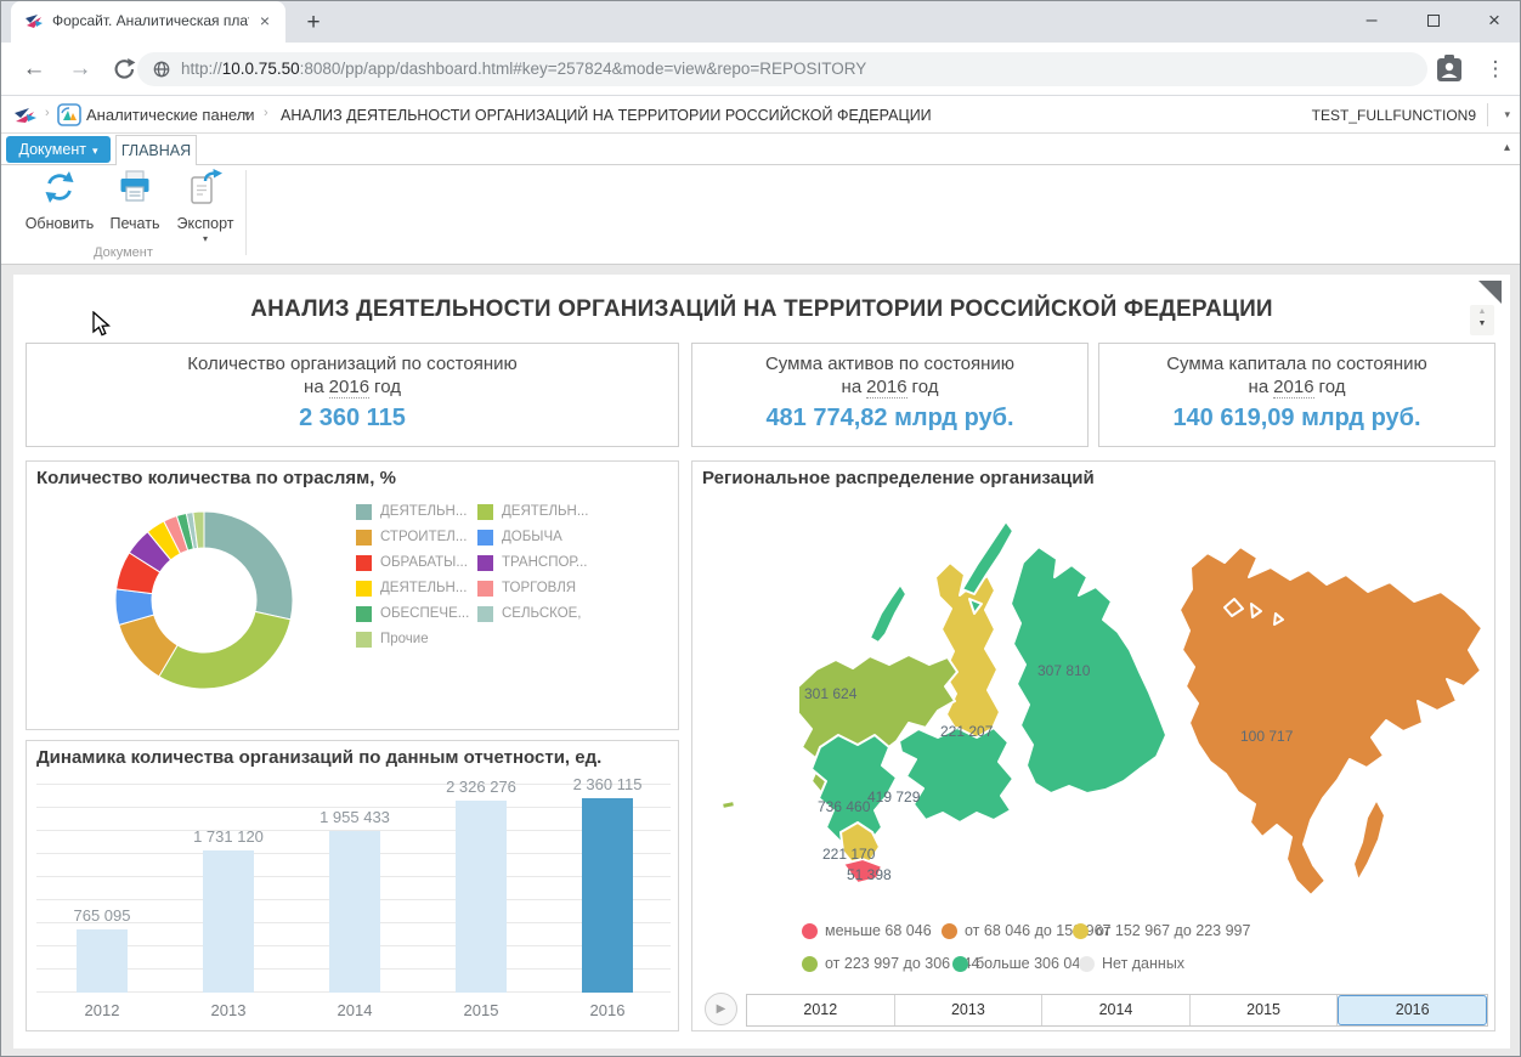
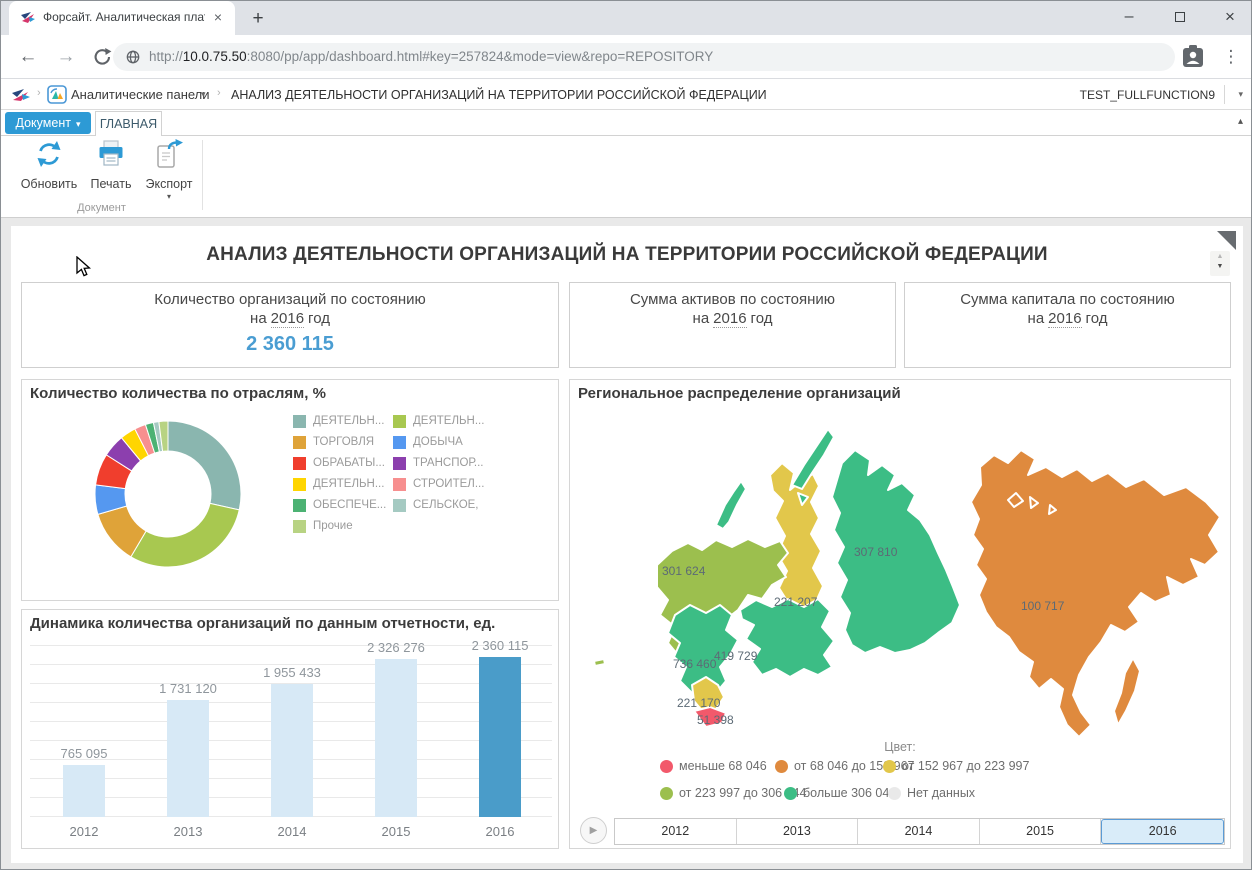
  Форсайт. Аналитическая пла
  ×
  +
  – ×
  ←
  →
  http://10.0.75.50:8080/pp/app/dashboard.html#key=257824&mode=view&repo=REPOSITORY
  ⋮
  ›
  Аналитические панели
  ▾
  ›
  АНАЛИЗ ДЕЯТЕЛЬНОСТИ ОРГАНИЗАЦИЙ НА ТЕРРИТОРИИ РОССИЙСКОЙ ФЕДЕРАЦИИ
  TEST_FULLFUNCTION9
  ▾
  Документ ▾
  ГЛАВНАЯ
  ▴
  Обновить
  Печать
  Экспорт
  ▾
  Документ
  АНАЛИЗ ДЕЯТЕЛЬНОСТИ ОРГАНИЗАЦИЙ НА ТЕРРИТОРИИ РОССИЙСКОЙ ФЕДЕРАЦИИ
  Количество организаций по состоянию
  на 2016 год
  2 360 115
  Сумма активов по состоянию
  на 2016 год
- 481 774,82 млрд руб.
  Сумма капитала по состоянию
  на 2016 год
- 140 619,09 млрд руб.
  Количество количества по отраслям, %
  ДЕЯТЕЛЬН...
  ДЕЯТЕЛЬН...
- СТРОИТЕЛ...
+ ТОРГОВЛЯ
  ДОБЫЧА
  ОБРАБАТЫ...
  ТРАНСПОР...
  ДЕЯТЕЛЬН...
- ТОРГОВЛЯ
+ СТРОИТЕЛ...
  ОБЕСПЕЧЕ...
  СЕЛЬСКОЕ,
  Прочие
  Динамика количества организаций по данным отчетности, ед.
  765 095
  2012
  1 731 120
  2013
  1 955 433
  2014
  2 326 276
  2015
  2 360 115
  2016
  Региональное распределение организаций
  301 624
  221 207
  307 810
  100 717
  736 460
  419 729
  221 170
  51 398
+ Цвет:
  меньше 68 046
  от 68 046 до 15 967
  от 152 967 до 223 997
  от 223 997 до 3064
  больше 306 04
  Нет данных
  ▶
  2012
  2013
  2014
  2015
  2016
